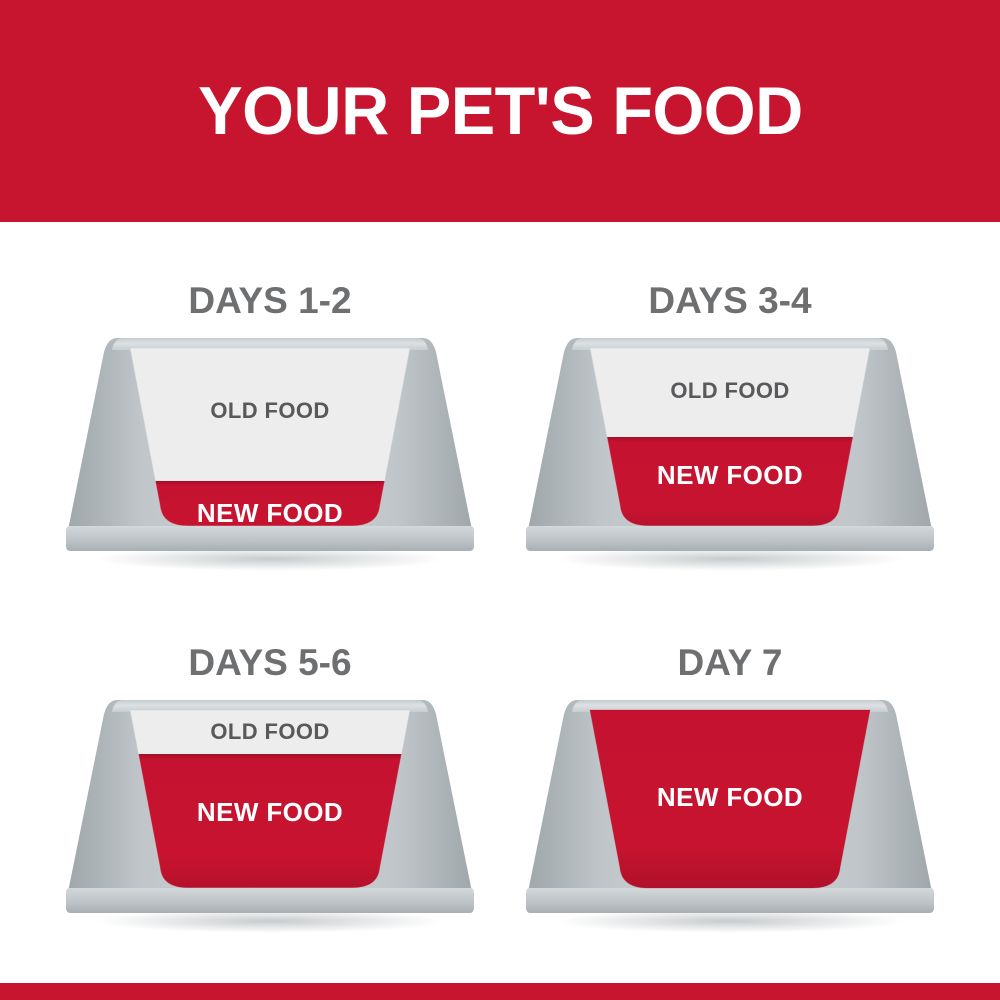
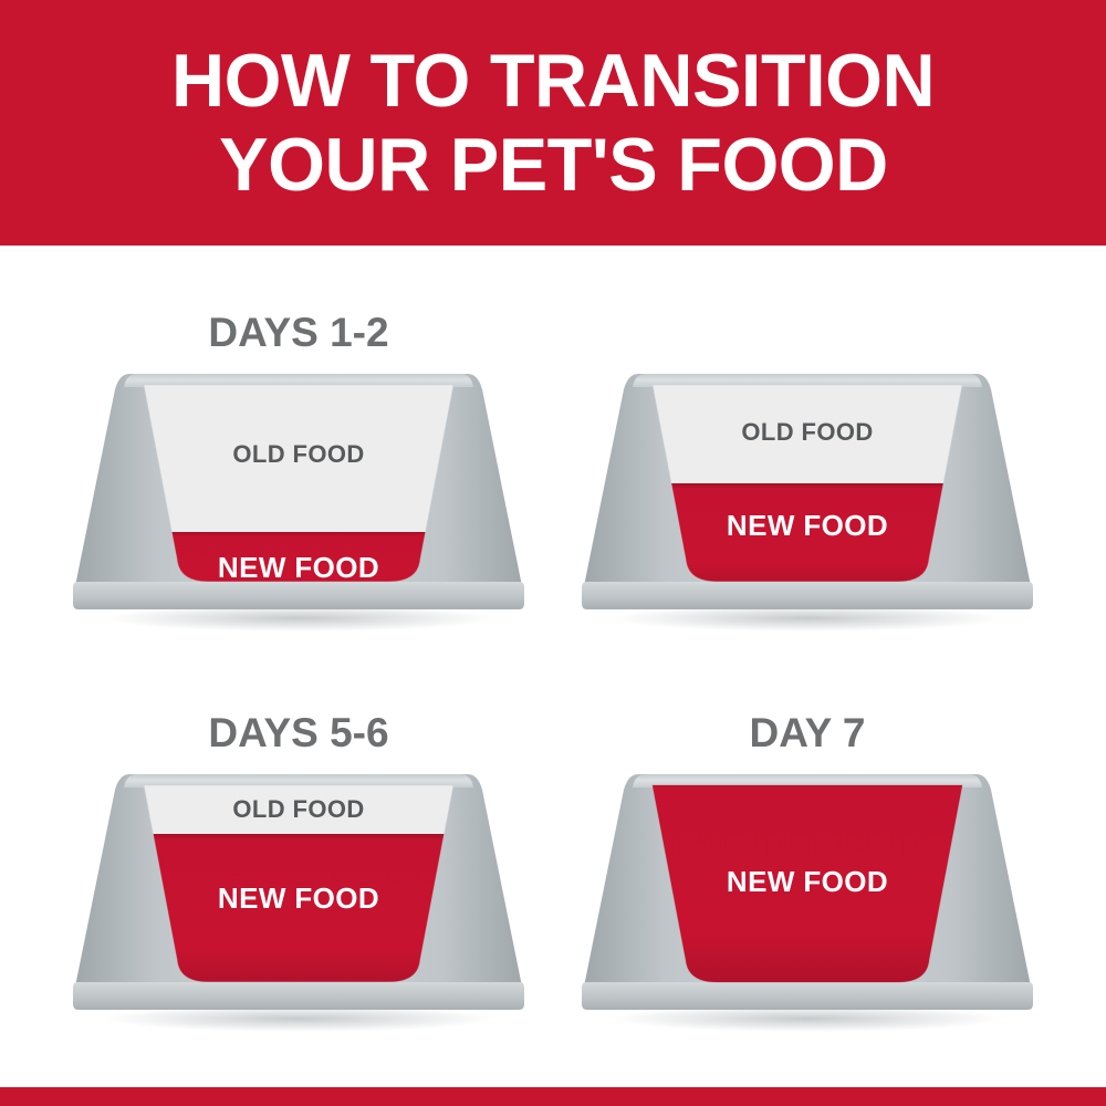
+ HOW TO TRANSITION
  YOUR PET'S FOOD
  DAYS 1-2
  OLD FOOD
  NEW FOOD
- DAYS 3-4
  OLD FOOD
  NEW FOOD
  DAYS 5-6
  OLD FOOD
  NEW FOOD
  DAY 7
  NEW FOOD
